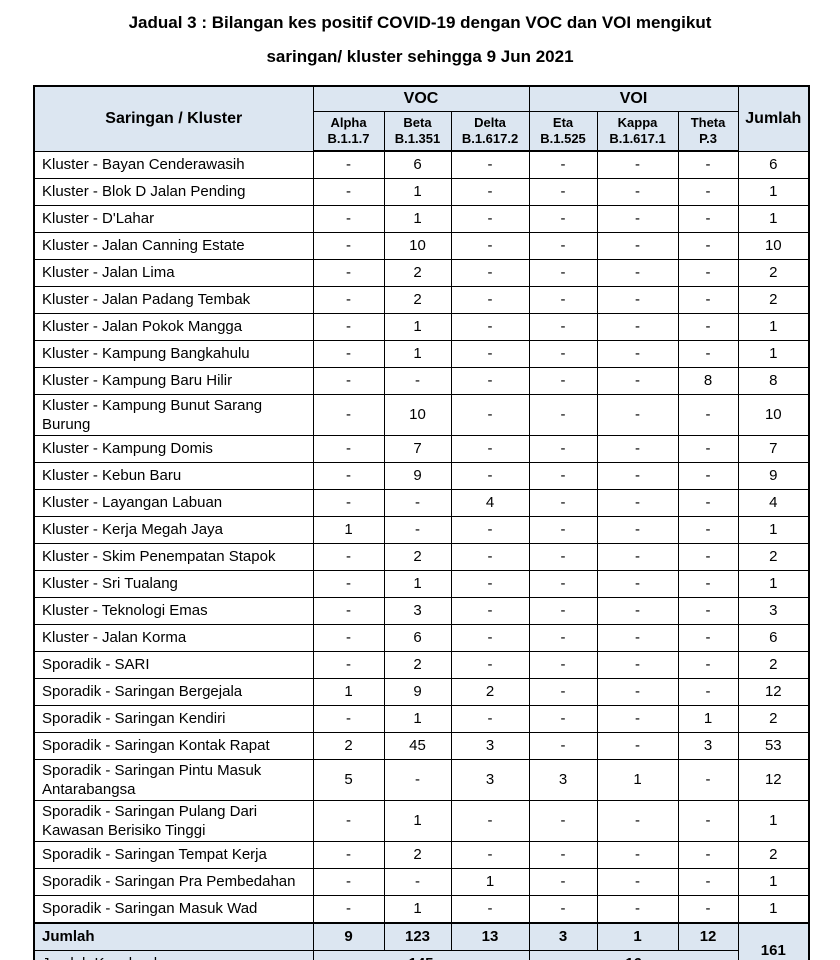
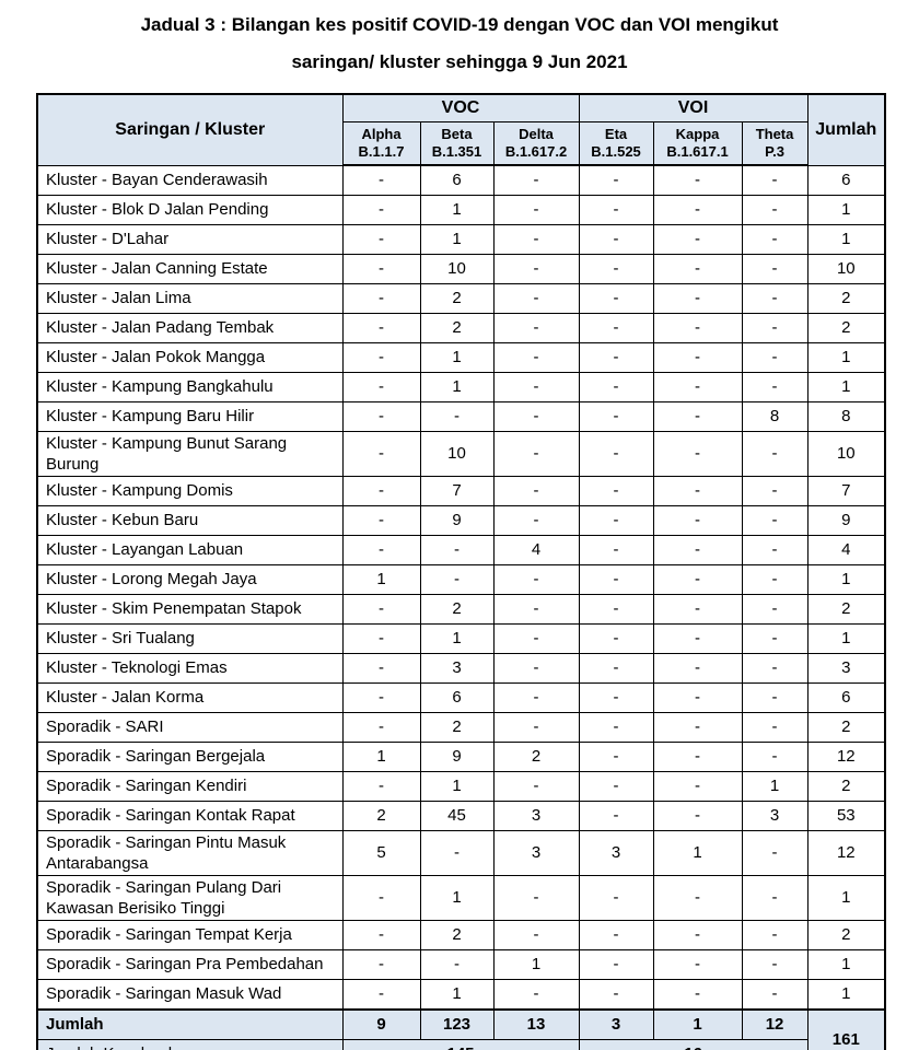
  Jadual 3 : Bilangan kes positif COVID-19 dengan VOC dan VOI mengikut
  saringan/ kluster sehingga 9 Jun 2021
  Saringan / Kluster	VOC	VOI	Jumlah
  Alpha B.1.1.7	Beta B.1.351	Delta B.1.617.2	Eta B.1.525	Kappa B.1.617.1	Theta P.3
  Kluster - Bayan Cenderawasih	-	6	-	-	-	-	6
  Kluster - Blok D Jalan Pending	-	1	-	-	-	-	1
  Kluster - D'Lahar	-	1	-	-	-	-	1
  Kluster - Jalan Canning Estate	-	10	-	-	-	-	10
  Kluster - Jalan Lima	-	2	-	-	-	-	2
  Kluster - Jalan Padang Tembak	-	2	-	-	-	-	2
  Kluster - Jalan Pokok Mangga	-	1	-	-	-	-	1
  Kluster - Kampung Bangkahulu	-	1	-	-	-	-	1
  Kluster - Kampung Baru Hilir	-	-	-	-	-	8	8
  Kluster - Kampung Bunut Sarang Burung	-	10	-	-	-	-	10
  Kluster - Kampung Domis	-	7	-	-	-	-	7
  Kluster - Kebun Baru	-	9	-	-	-	-	9
  Kluster - Layangan Labuan	-	-	4	-	-	-	4
- Kluster - Kerja Megah Jaya	1	-	-	-	-	-	1
+ Kluster - Lorong Megah Jaya	1	-	-	-	-	-	1
  Kluster - Skim Penempatan Stapok	-	2	-	-	-	-	2
  Kluster - Sri Tualang	-	1	-	-	-	-	1
  Kluster - Teknologi Emas	-	3	-	-	-	-	3
  Kluster - Jalan Korma	-	6	-	-	-	-	6
  Sporadik - SARI	-	2	-	-	-	-	2
  Sporadik - Saringan Bergejala	1	9	2	-	-	-	12
  Sporadik - Saringan Kendiri	-	1	-	-	-	1	2
  Sporadik - Saringan Kontak Rapat	2	45	3	-	-	3	53
  Sporadik - Saringan Pintu Masuk Antarabangsa	5	-	3	3	1	-	12
  Sporadik - Saringan Pulang Dari Kawasan Berisiko Tinggi	-	1	-	-	-	-	1
  Sporadik - Saringan Tempat Kerja	-	2	-	-	-	-	2
  Sporadik - Saringan Pra Pembedahan	-	-	1	-	-	-	1
  Sporadik - Saringan Masuk Wad	-	1	-	-	-	-	1
  Jumlah	9	123	13	3	1	12	161
